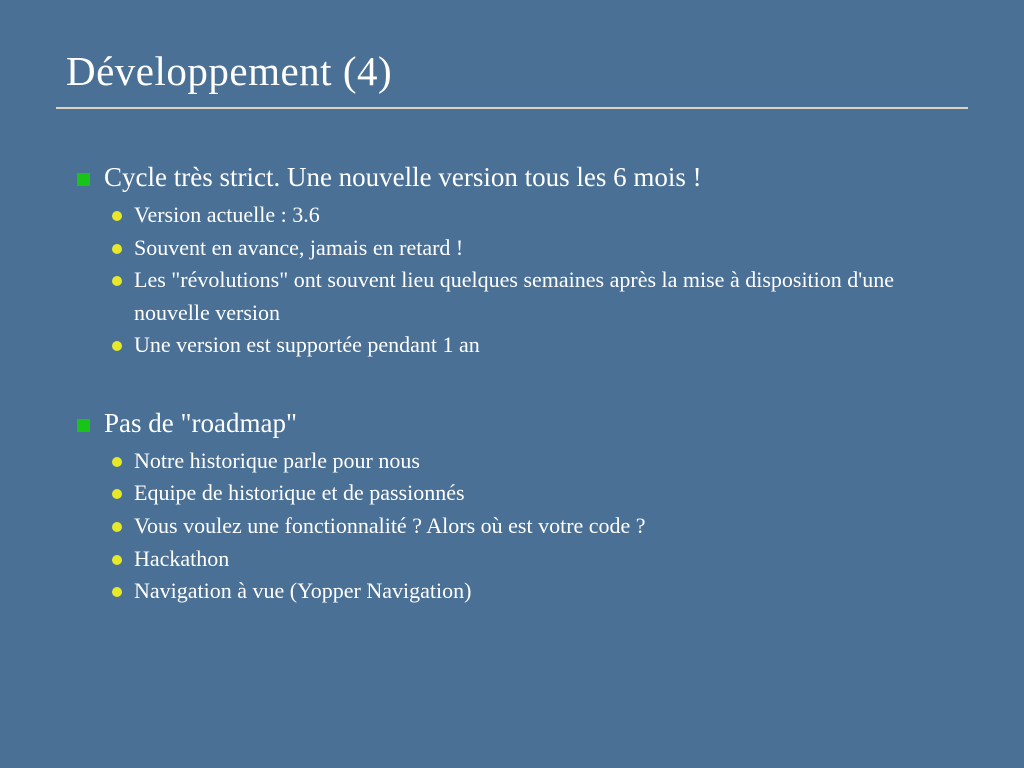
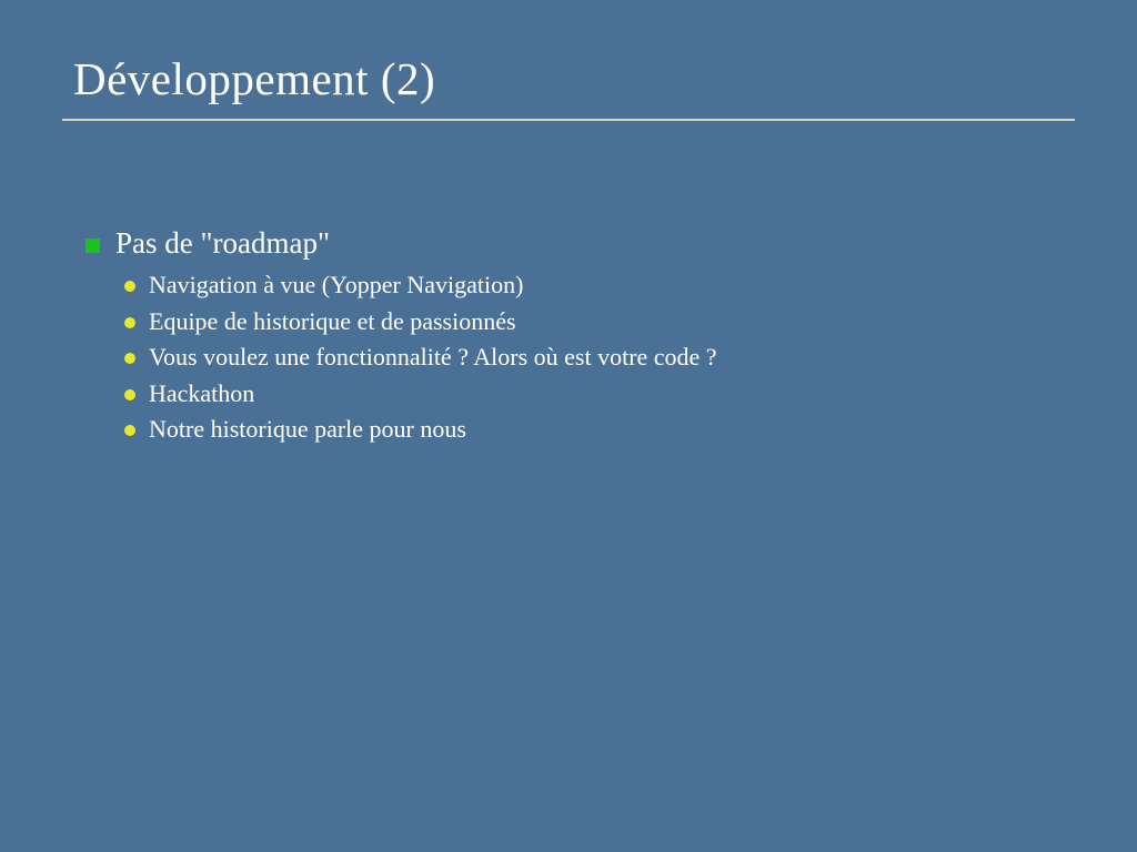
- Développement (4)
+ Développement (2)
- Cycle très strict. Une nouvelle version tous les 6 mois !
- Version actuelle : 3.6
- Souvent en avance, jamais en retard !
- Les "révolutions" ont souvent lieu quelques semaines après la mise à disposition d'une nouvelle version
- Une version est supportée pendant 1 an
  Pas de "roadmap"
- Notre historique parle pour nous
+ Navigation à vue (Yopper Navigation)
  Equipe de historique et de passionnés
  Vous voulez une fonctionnalité ? Alors où est votre code ?
  Hackathon
- Navigation à vue (Yopper Navigation)
+ Notre historique parle pour nous
